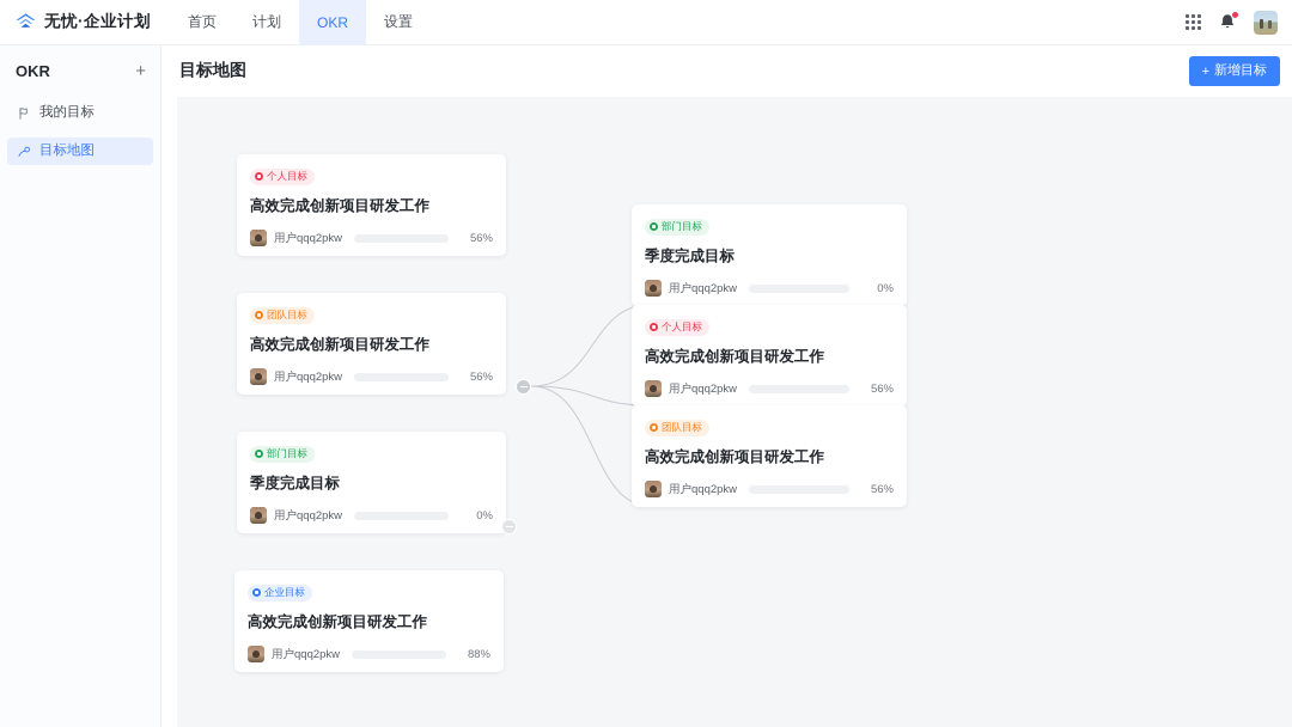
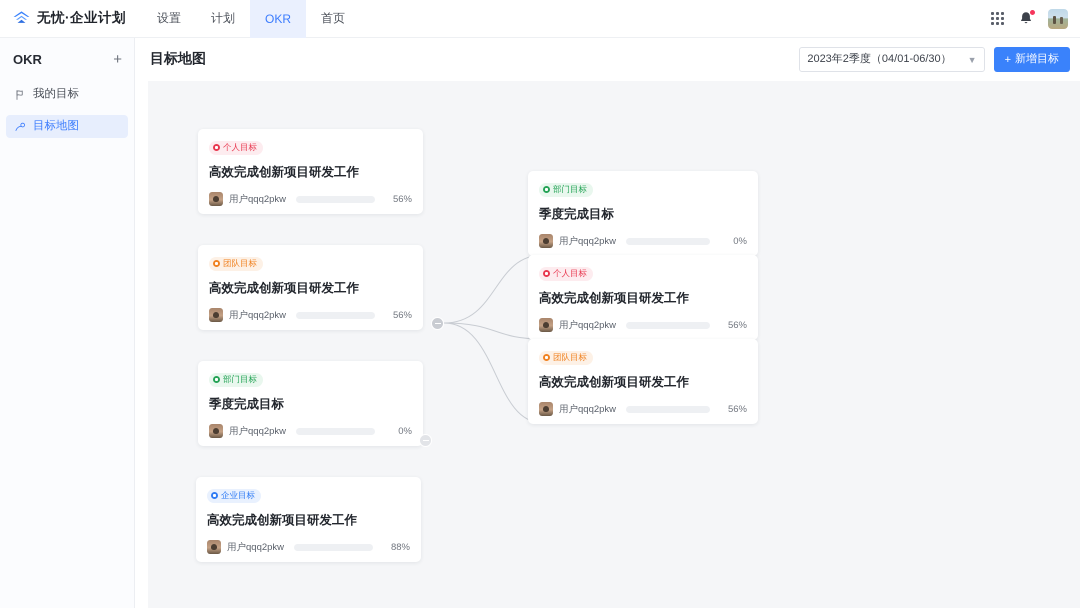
  无忧·企业计划
- 首页
+ 设置
  计划
  OKR
- 设置
+ 首页
  OKR
  +
  我的目标
  目标地图
  目标地图
+ 2023年2季度（04/01-06/30）
+ ▼
  +
  新增目标
  个人目标
  高效完成创新项目研发工作
  用户qqq2pkw
  56%
  团队目标
  高效完成创新项目研发工作
  用户qqq2pkw
  56%
  部门目标
  季度完成目标
  用户qqq2pkw
  0%
  企业目标
  高效完成创新项目研发工作
  用户qqq2pkw
  88%
  部门目标
  季度完成目标
  用户qqq2pkw
  0%
  个人目标
  高效完成创新项目研发工作
  用户qqq2pkw
  56%
  团队目标
  高效完成创新项目研发工作
  用户qqq2pkw
  56%
